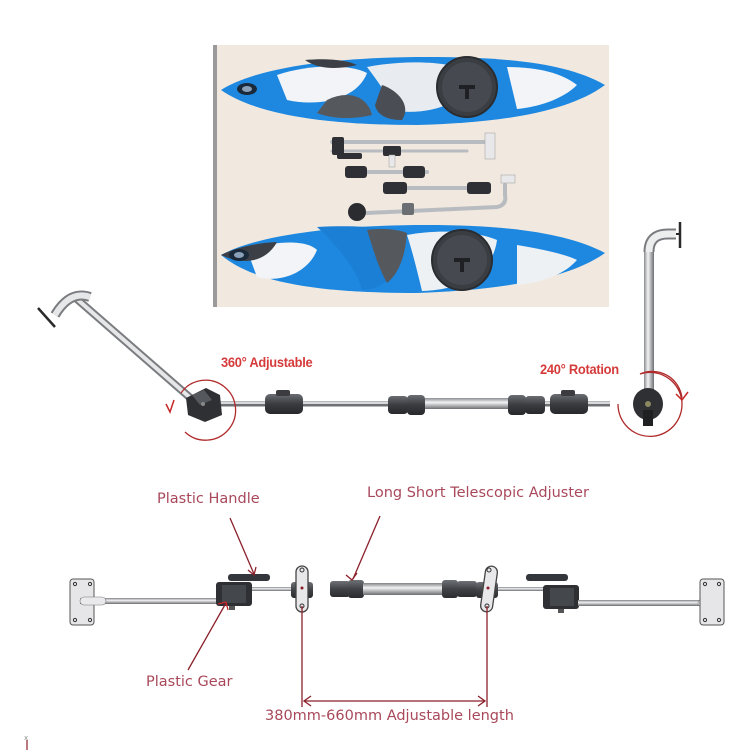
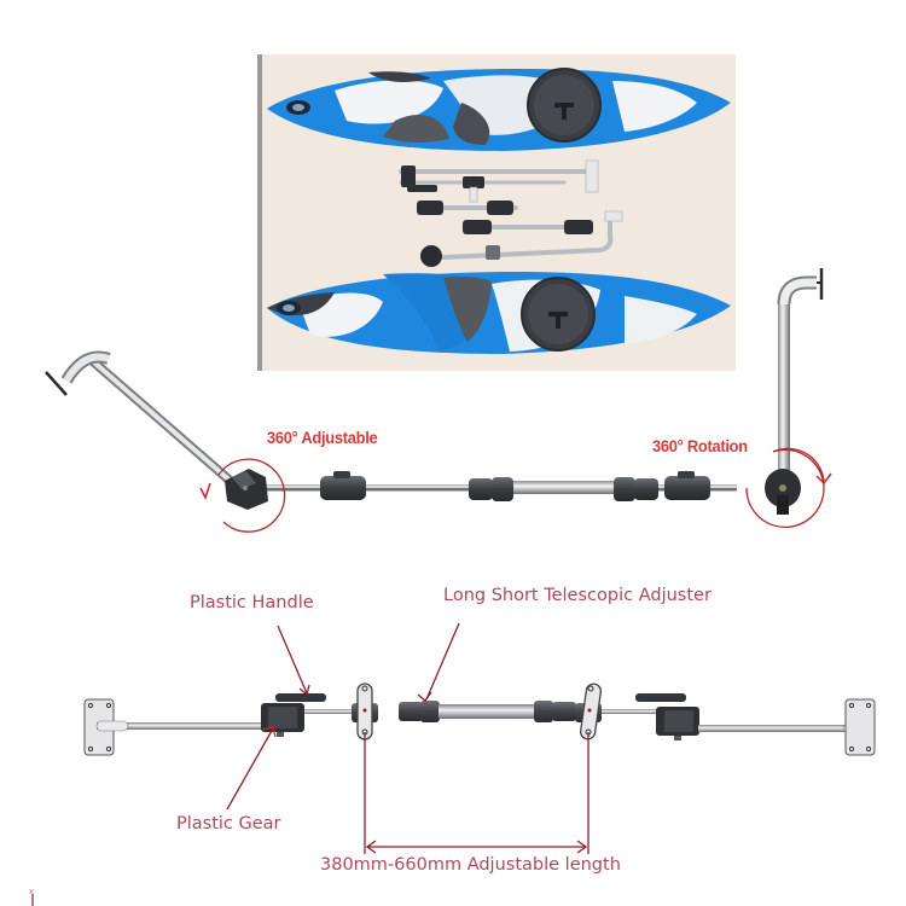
  360° Adjustable
- 240° Rotation
+ 360° Rotation
  x
  Plastic Handle
  Long Short Telescopic Adjuster
  Plastic Gear
  380mm-660mm Adjustable length
